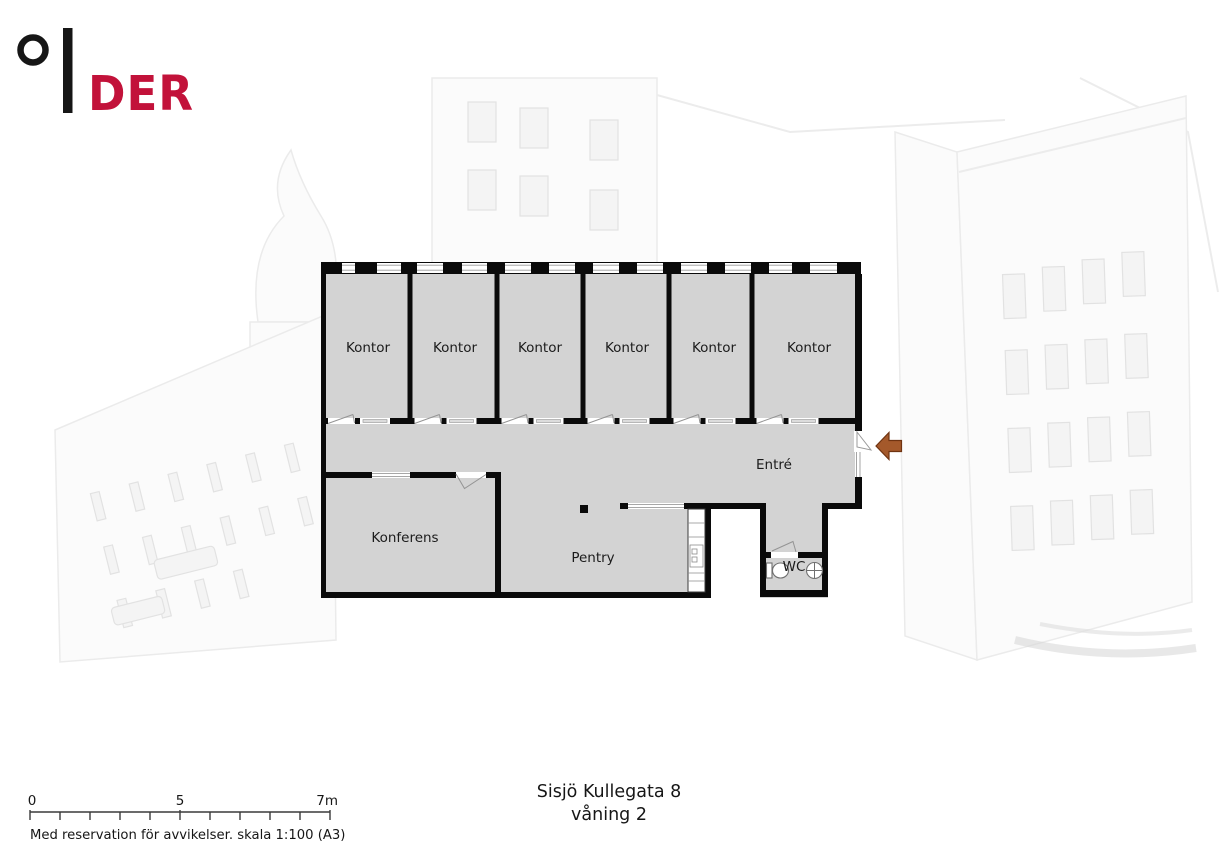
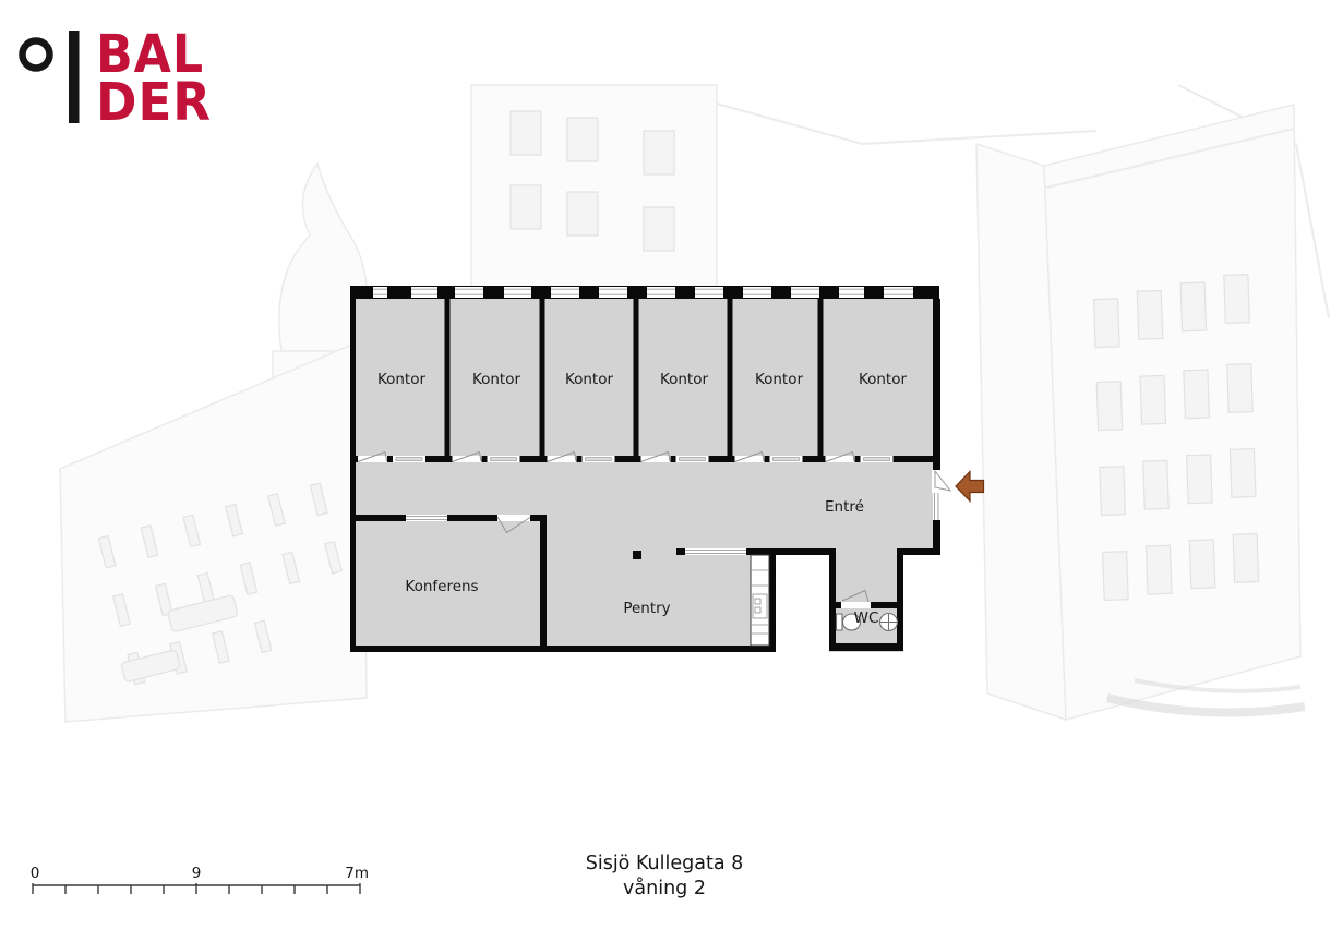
+ BAL
  DER
  Kontor
  Kontor
  Kontor
  Kontor
  Kontor
  Kontor
  Entré
  Konferens
  Pentry
  WC
  0
- 5
+ 9
  7m
- Med reservation för avvikelser. skala 1:100 (A3)
  Sisjö Kullegata 8
  våning 2
